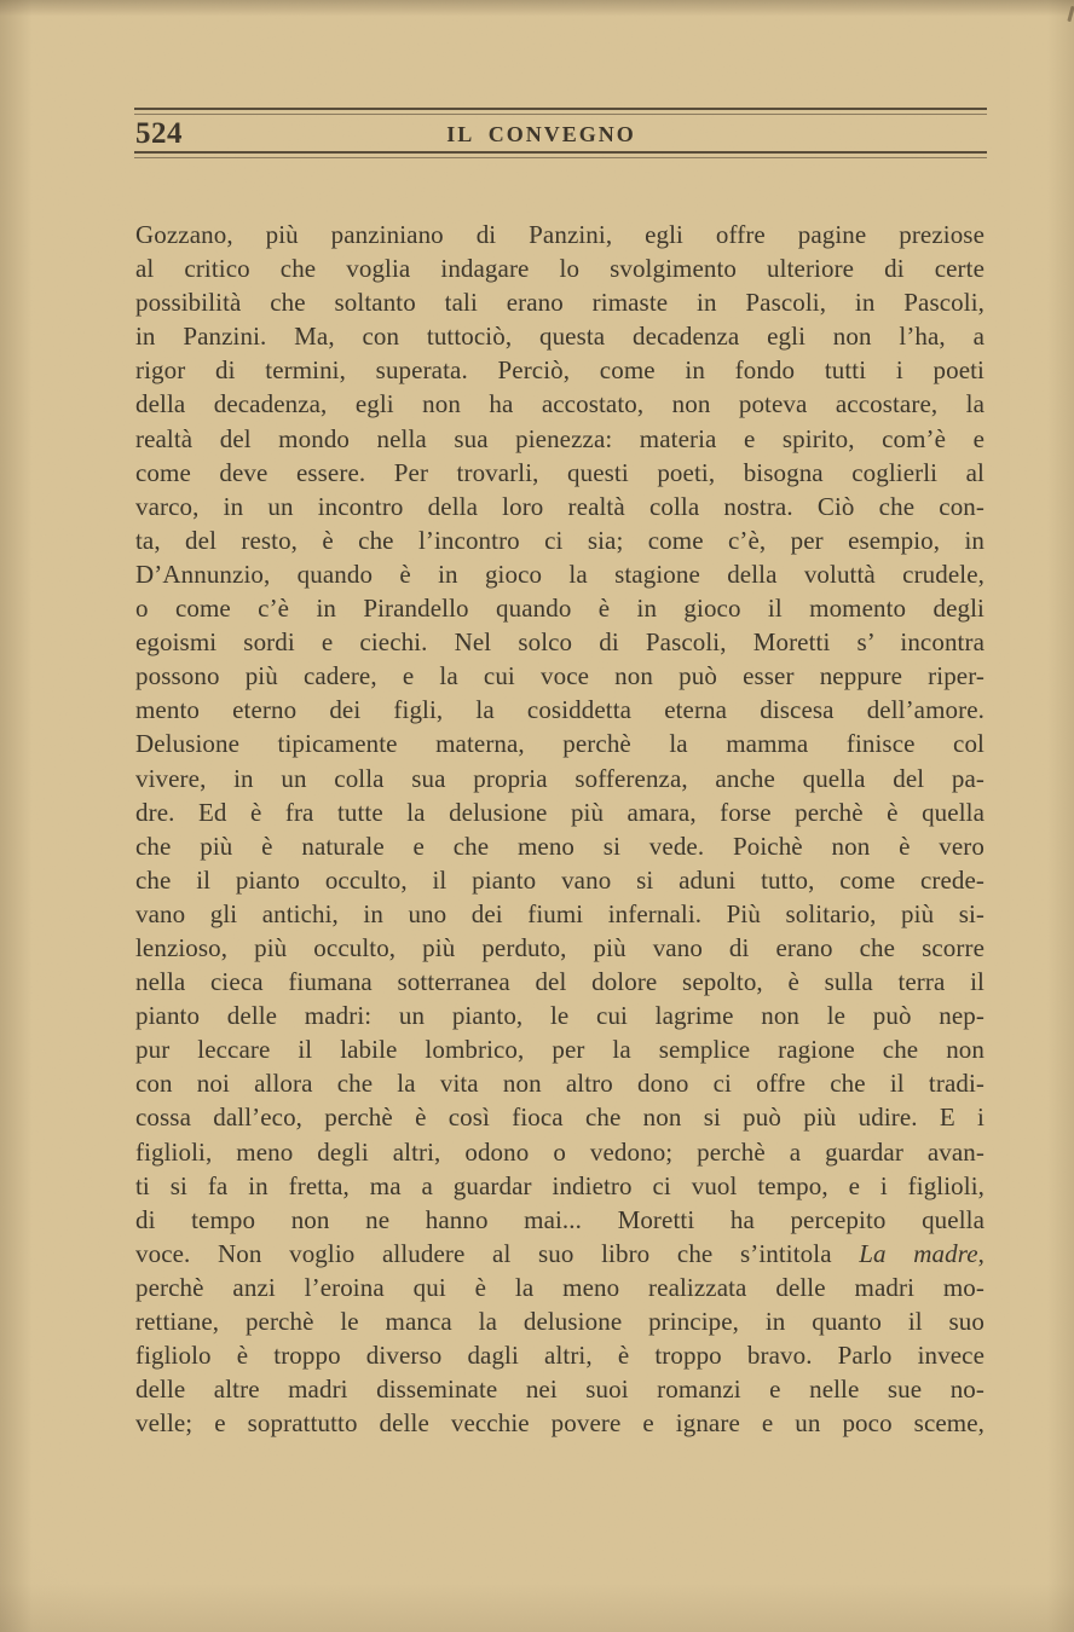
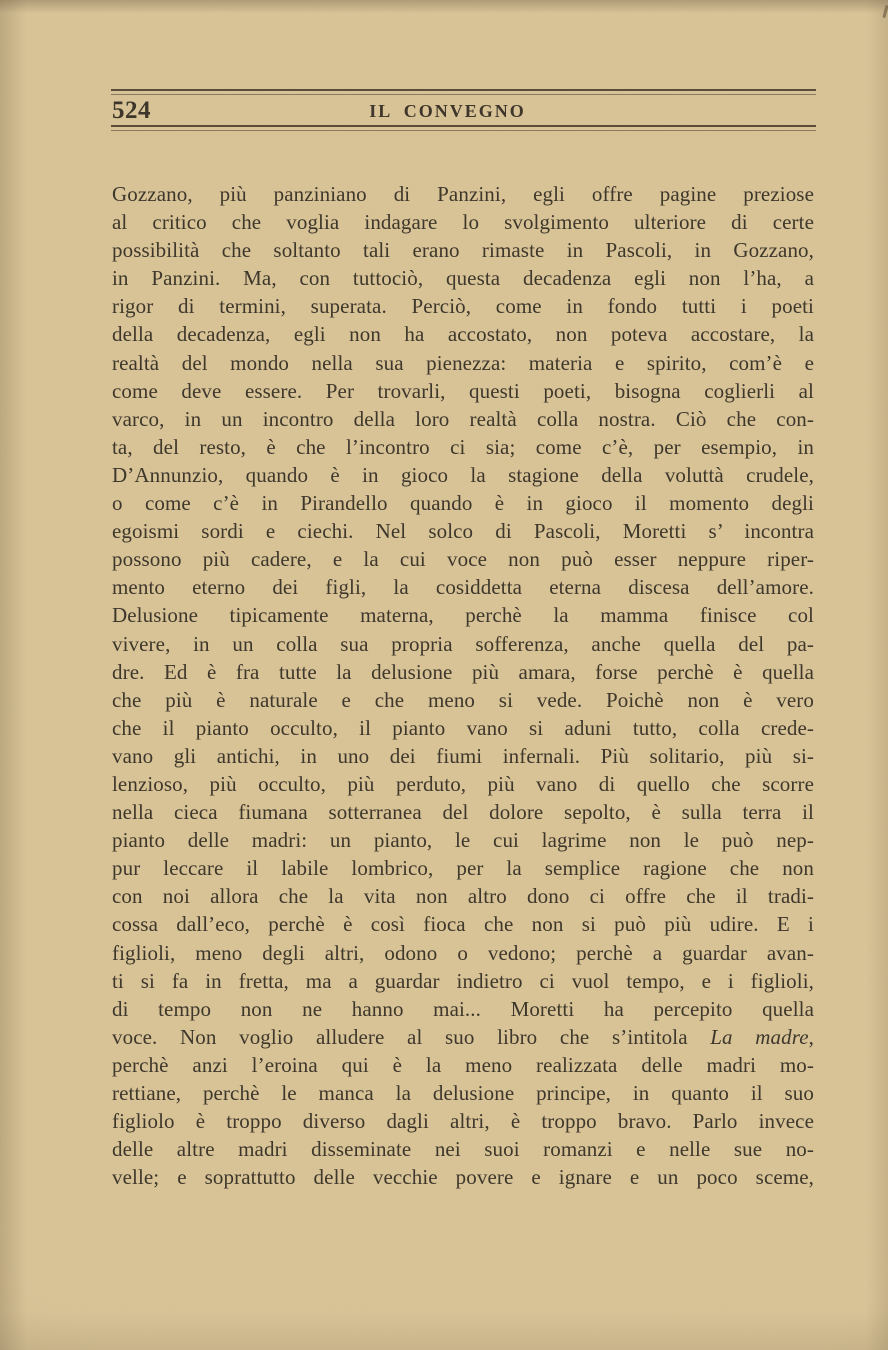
  524
  IL CONVEGNO
  Gozzano, più panziniano di Panzini, egli offre pagine preziose
  al critico che voglia indagare lo svolgimento ulteriore di certe
- possibilità che soltanto tali erano rimaste in Pascoli, in Pascoli,
+ possibilità che soltanto tali erano rimaste in Pascoli, in Gozzano,
  in Panzini. Ma, con tuttociò, questa decadenza egli non l’ha, a
  rigor di termini, superata. Perciò, come in fondo tutti i poeti
  della decadenza, egli non ha accostato, non poteva accostare, la
  realtà del mondo nella sua pienezza: materia e spirito, com’è e
  come deve essere. Per trovarli, questi poeti, bisogna coglierli al
  varco, in un incontro della loro realtà colla nostra. Ciò che con-
  ta, del resto, è che l’incontro ci sia; come c’è, per esempio, in
  D’Annunzio, quando è in gioco la stagione della voluttà crudele,
  o come c’è in Pirandello quando è in gioco il momento degli
  egoismi sordi e ciechi. Nel solco di Pascoli, Moretti s’ incontra
  possono più cadere, e la cui voce non può esser neppure riper-
  mento eterno dei figli, la cosiddetta eterna discesa dell’amore.
  Delusione tipicamente materna, perchè la mamma finisce col
  vivere, in un colla sua propria sofferenza, anche quella del pa-
  dre. Ed è fra tutte la delusione più amara, forse perchè è quella
  che più è naturale e che meno si vede. Poichè non è vero
- che il pianto occulto, il pianto vano si aduni tutto, come crede-
+ che il pianto occulto, il pianto vano si aduni tutto, colla crede-
  vano gli antichi, in uno dei fiumi infernali. Più solitario, più si-
- lenzioso, più occulto, più perduto, più vano di erano che scorre
+ lenzioso, più occulto, più perduto, più vano di quello che scorre
  nella cieca fiumana sotterranea del dolore sepolto, è sulla terra il
  pianto delle madri: un pianto, le cui lagrime non le può nep-
  pur leccare il labile lombrico, per la semplice ragione che non
  con noi allora che la vita non altro dono ci offre che il tradi-
  cossa dall’eco, perchè è così fioca che non si può più udire. E i
  figlioli, meno degli altri, odono o vedono; perchè a guardar avan-
  ti si fa in fretta, ma a guardar indietro ci vuol tempo, e i figlioli,
  di tempo non ne hanno mai... Moretti ha percepito quella
  voce. Non voglio alludere al suo libro che s’intitola La madre,
  perchè anzi l’eroina qui è la meno realizzata delle madri mo-
  rettiane, perchè le manca la delusione principe, in quanto il suo
  figliolo è troppo diverso dagli altri, è troppo bravo. Parlo invece
  delle altre madri disseminate nei suoi romanzi e nelle sue no-
  velle; e soprattutto delle vecchie povere e ignare e un poco sceme,
